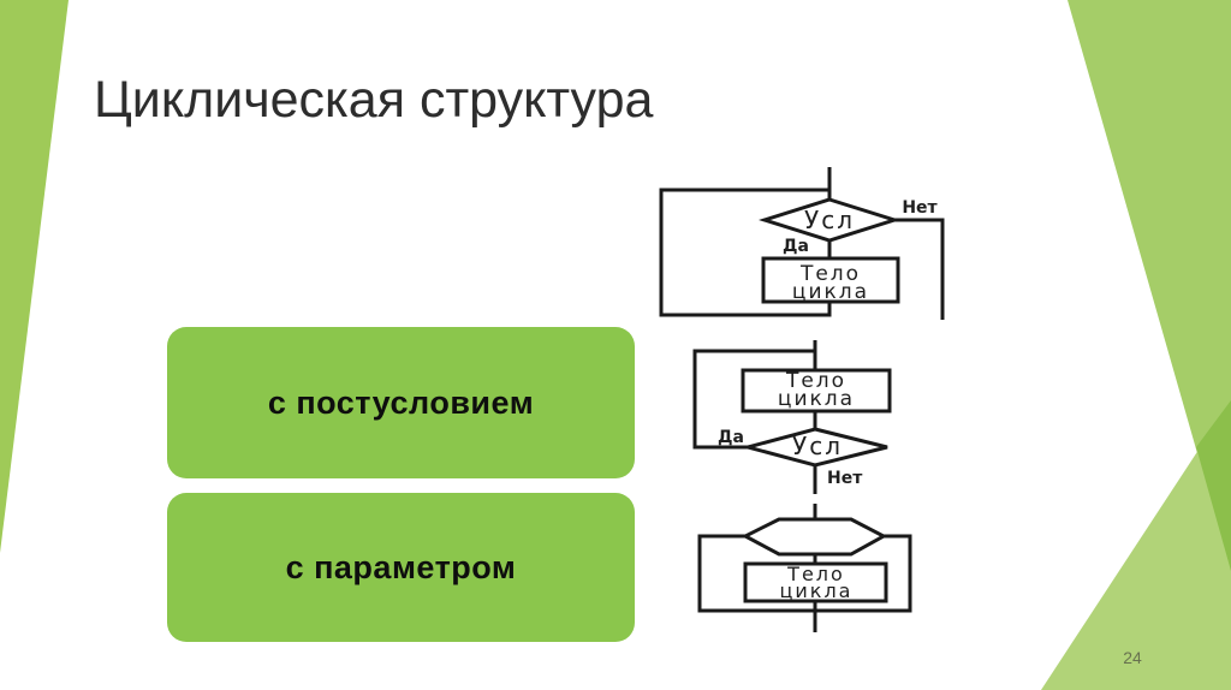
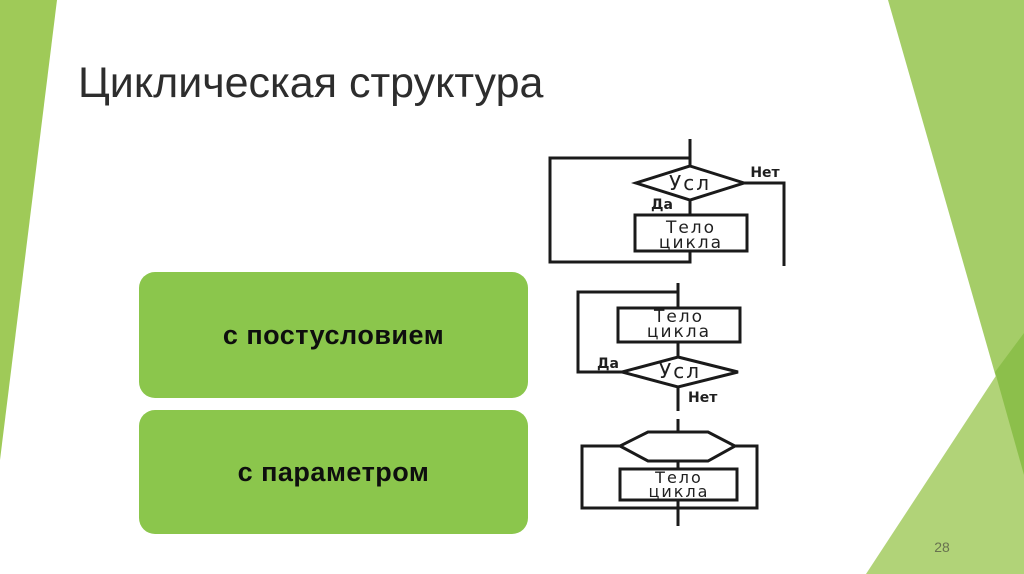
  Циклическая структура
  с постусловием
  с параметром
  Усл
  Да
  Нет
  Тело
  цикла
  Тело
  цикла
  Усл
  Да
  Нет
  Тело
  цикла
- 24
+ 28
